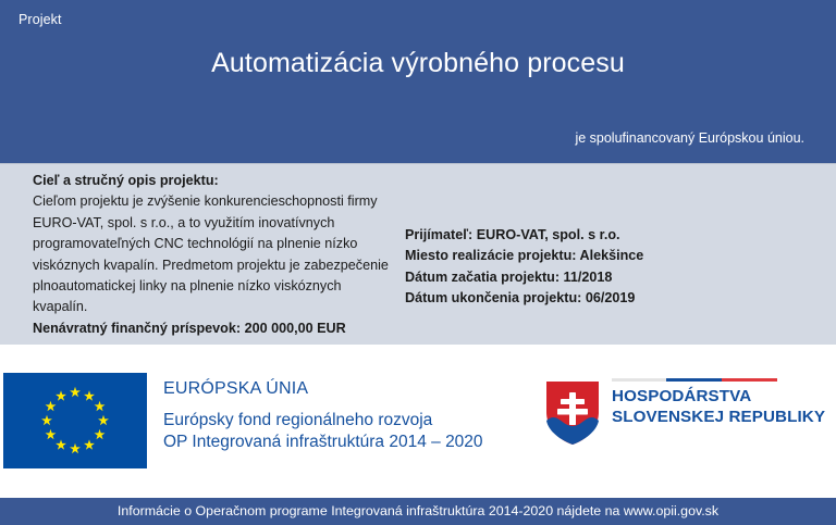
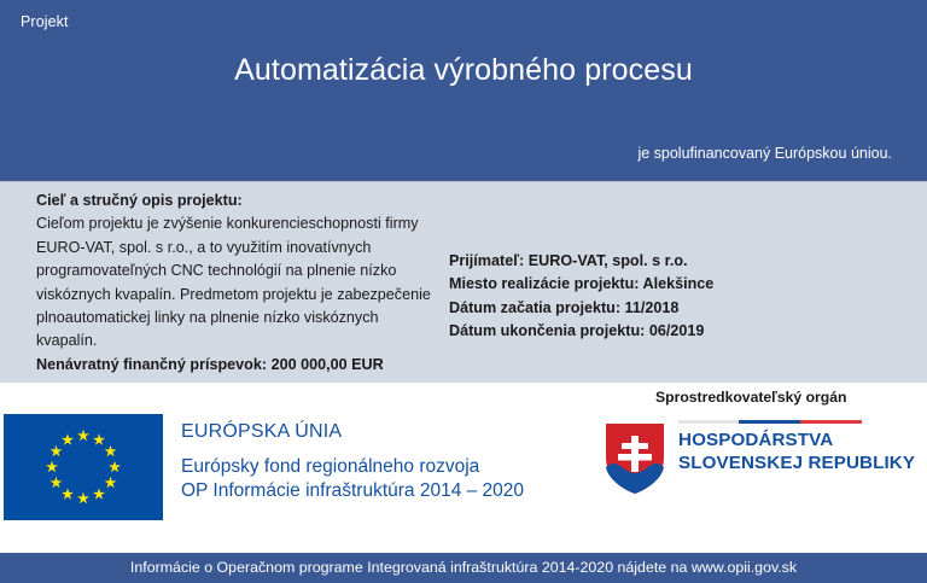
  Projekt
  Automatizácia výrobného procesu
  je spolufinancovaný Európskou úniou.
  Cieľ a stručný opis projektu:
  Cieľom projektu je zvýšenie konkurencieschopnosti firmy EURO-VAT, spol. s r.o., a to využitím inovatívnych programovateľných CNC technológií na plnenie nízko viskóznych kvapalín. Predmetom projektu je zabezpečenie plnoautomatickej linky na plnenie nízko viskóznych kvapalín.
  Nenávratný finančný príspevok: 200 000,00 EUR
  Prijímateľ: EURO-VAT, spol. s r.o.
  Miesto realizácie projektu: Alekšince
  Dátum začatia projektu: 11/2018
  Dátum ukončenia projektu: 06/2019
+ Sprostredkovateľský orgán
  EURÓPSKA ÚNIA
  Európsky fond regionálneho rozvoja
- OP Integrovaná infraštruktúra 2014 – 2020
+ OP Informácie infraštruktúra 2014 – 2020
  HOSPODÁRSTVA
  SLOVENSKEJ REPUBLIKY
  Informácie o Operačnom programe Integrovaná infraštruktúra 2014-2020 nájdete na www.opii.gov.sk
